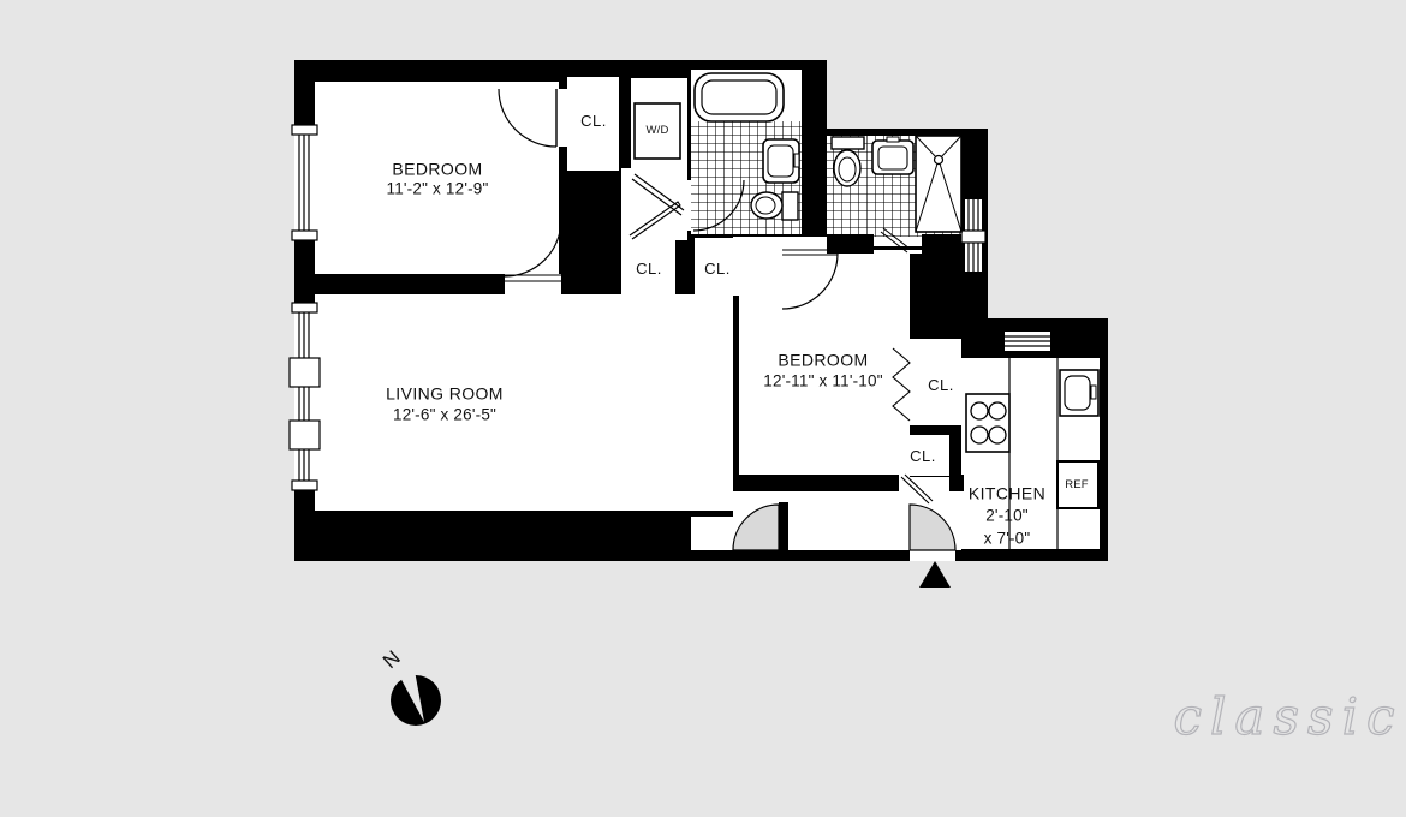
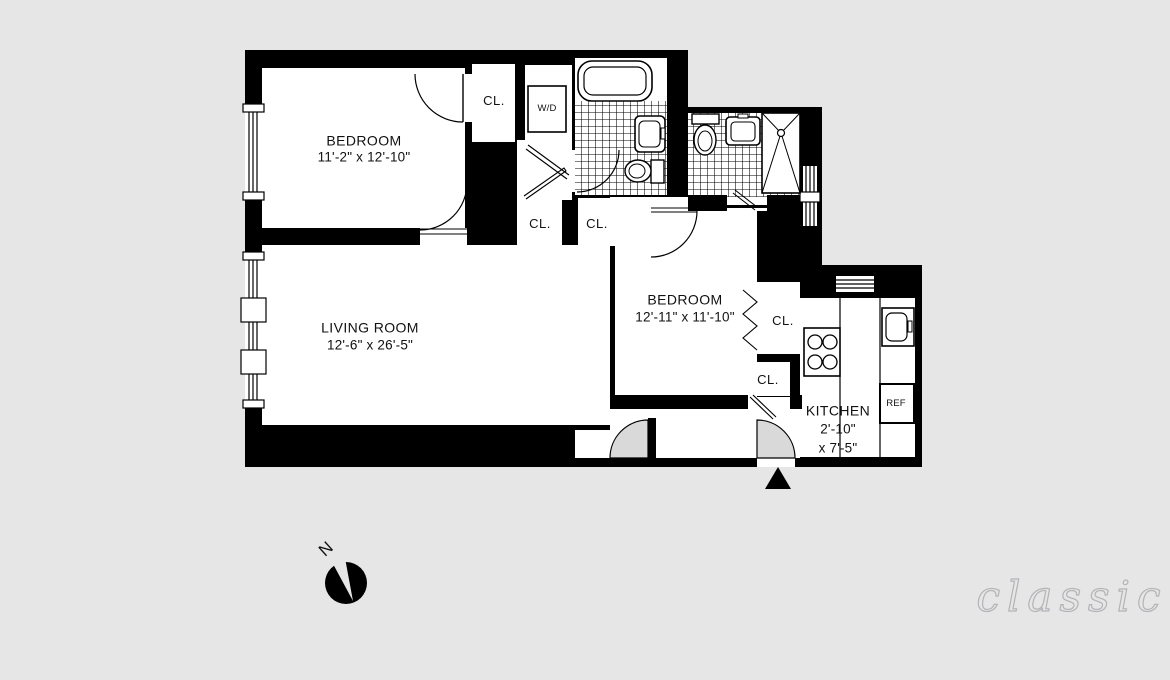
  BEDROOM
- 11'-2" x 12'-9"
+ 11'-2" x 12'-10"
  LIVING ROOM
  12'-6" x 26'-5"
  BEDROOM
  12'-11" x 11'-10"
  KITCHEN
  2'-10"
- x 7'-0"
+ x 7'-5"
  CL.
  CL.
  CL.
  CL.
  CL.
  W/D
  REF
  classic
